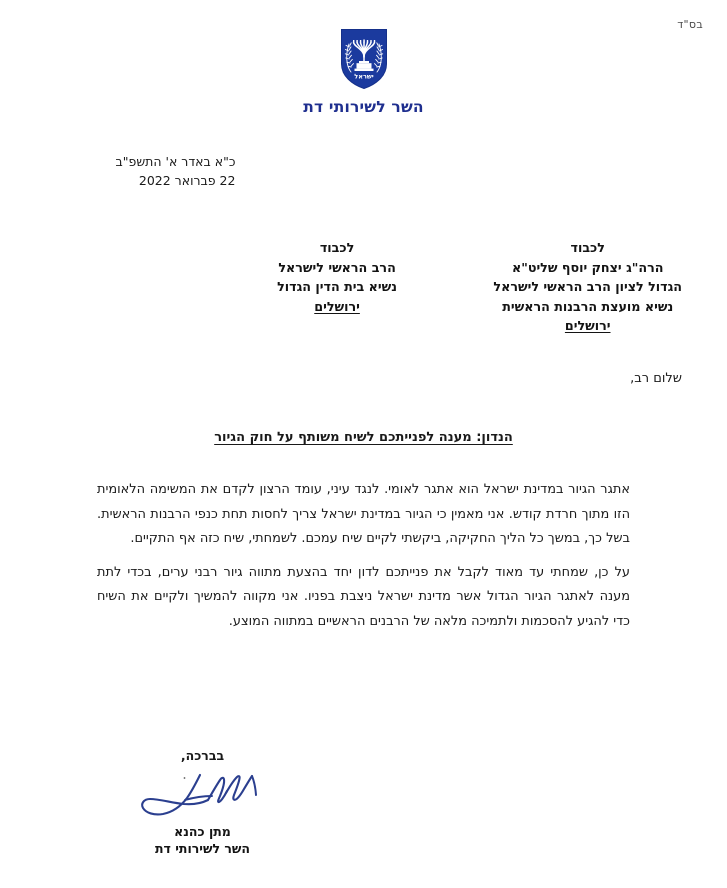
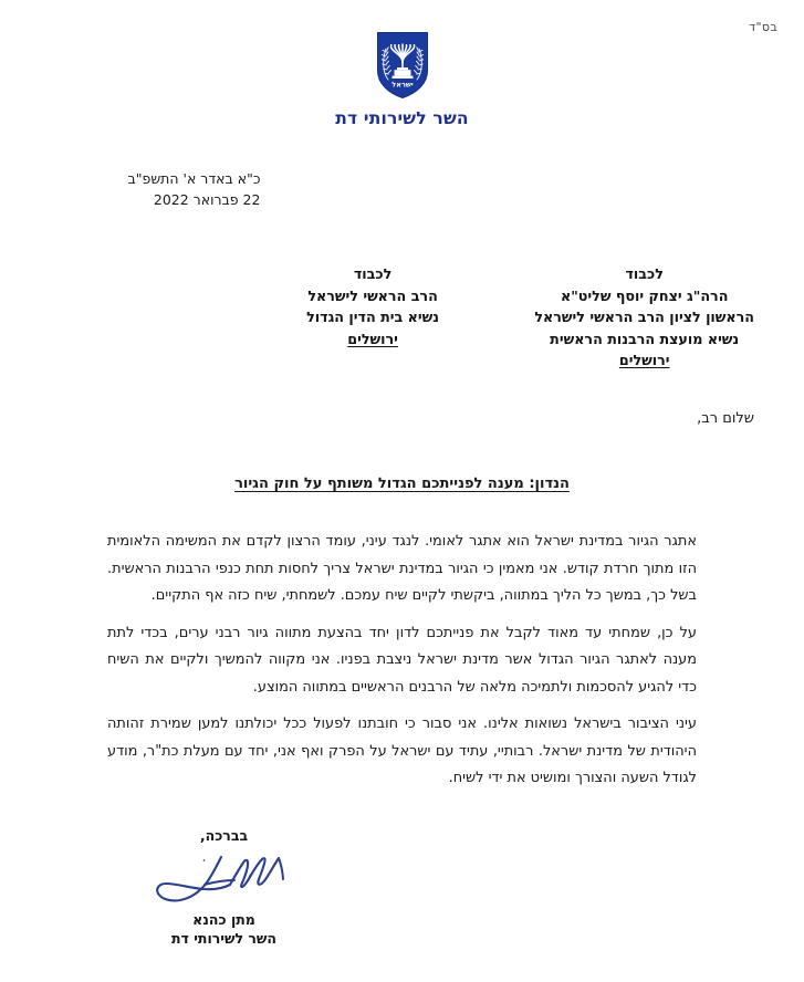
  בס"ד
  ישראל
  השר לשירותי דת
  כ"א באדר א' התשפ"ב
  22 פברואר 2022
  לכבוד
  הרה"ג יצחק יוסף שליט"א
- הגדול לציון הרב הראשי לישראל
+ הראשון לציון הרב הראשי לישראל
  נשיא מועצת הרבנות הראשית
  ירושלים
  לכבוד
  הרב הראשי לישראל
  נשיא בית הדין הגדול
  ירושלים
  שלום רב,
- הנדון: מענה לפנייתכם לשיח משותף על חוק הגיור
+ הנדון: מענה לפנייתכם הגדול משותף על חוק הגיור
- אתגר הגיור במדינת ישראל הוא אתגר לאומי. לנגד עיני, עומד הרצון לקדם את המשימה הלאומית הזו מתוך חרדת קודש. אני מאמין כי הגיור במדינת ישראל צריך לחסות תחת כנפי הרבנות הראשית. בשל כך, במשך כל הליך החקיקה, ביקשתי לקיים שיח עמכם. לשמחתי, שיח כזה אף התקיים.
+ אתגר הגיור במדינת ישראל הוא אתגר לאומי. לנגד עיני, עומד הרצון לקדם את המשימה הלאומית הזו מתוך חרדת קודש. אני מאמין כי הגיור במדינת ישראל צריך לחסות תחת כנפי הרבנות הראשית. בשל כך, במשך כל הליך במתווה, ביקשתי לקיים שיח עמכם. לשמחתי, שיח כזה אף התקיים.
  על כן, שמחתי עד מאוד לקבל את פנייתכם לדון יחד בהצעת מתווה גיור רבני ערים, בכדי לתת מענה לאתגר הגיור הגדול אשר מדינת ישראל ניצבת בפניו. אני מקווה להמשיך ולקיים את השיח כדי להגיע להסכמות ולתמיכה מלאה של הרבנים הראשיים במתווה המוצע.
+ עיני הציבור בישראל נשואות אלינו. אני סבור כי חובתנו לפעול ככל יכולתנו למען שמירת זהותה היהודית של מדינת ישראל. רבותיי, עתיד עם ישראל על הפרק ואף אני, יחד עם מעלת כת"ר, מודע לגודל השעה והצורך ומושיט את ידי לשיח.
  בברכה,
  מתן כהנא
  השר לשירותי דת
